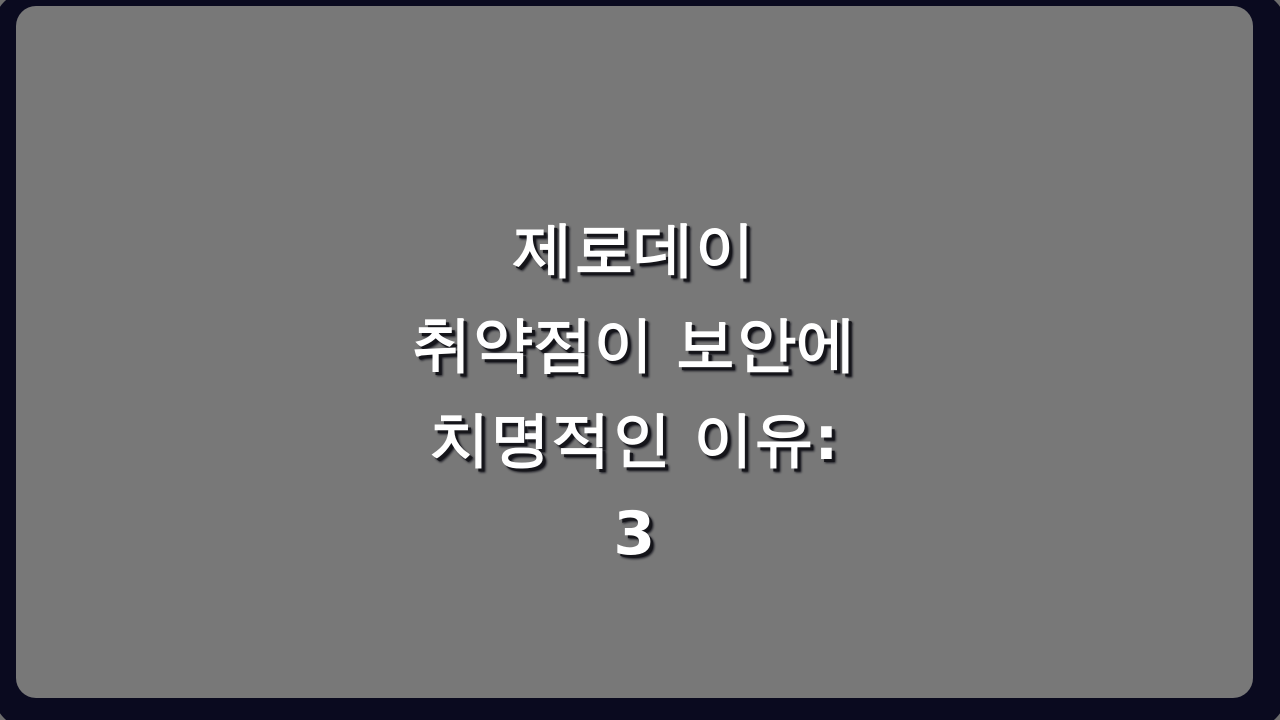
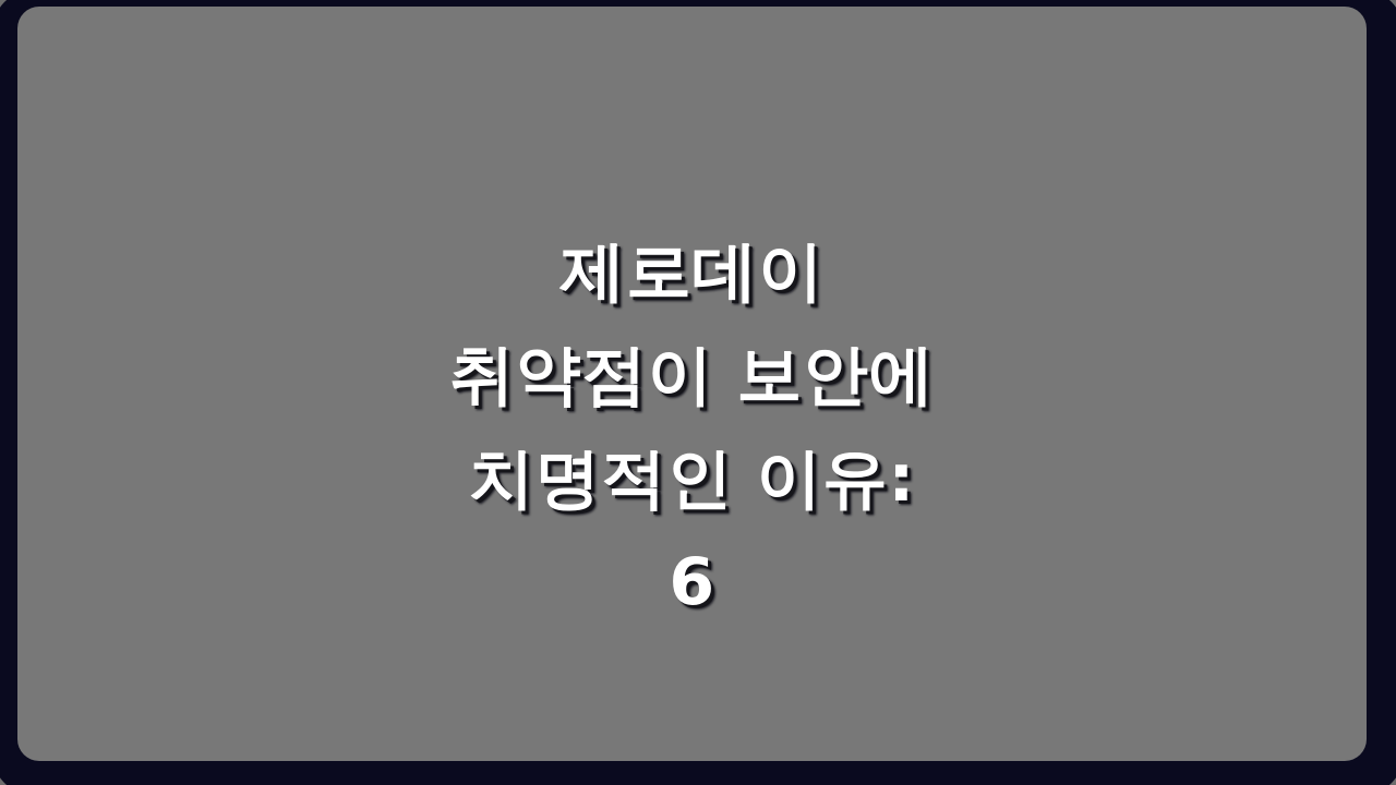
- 제로데이 취약점이 보안에 치명적인 이유: 3
+ 제로데이 취약점이 보안에 치명적인 이유: 6
